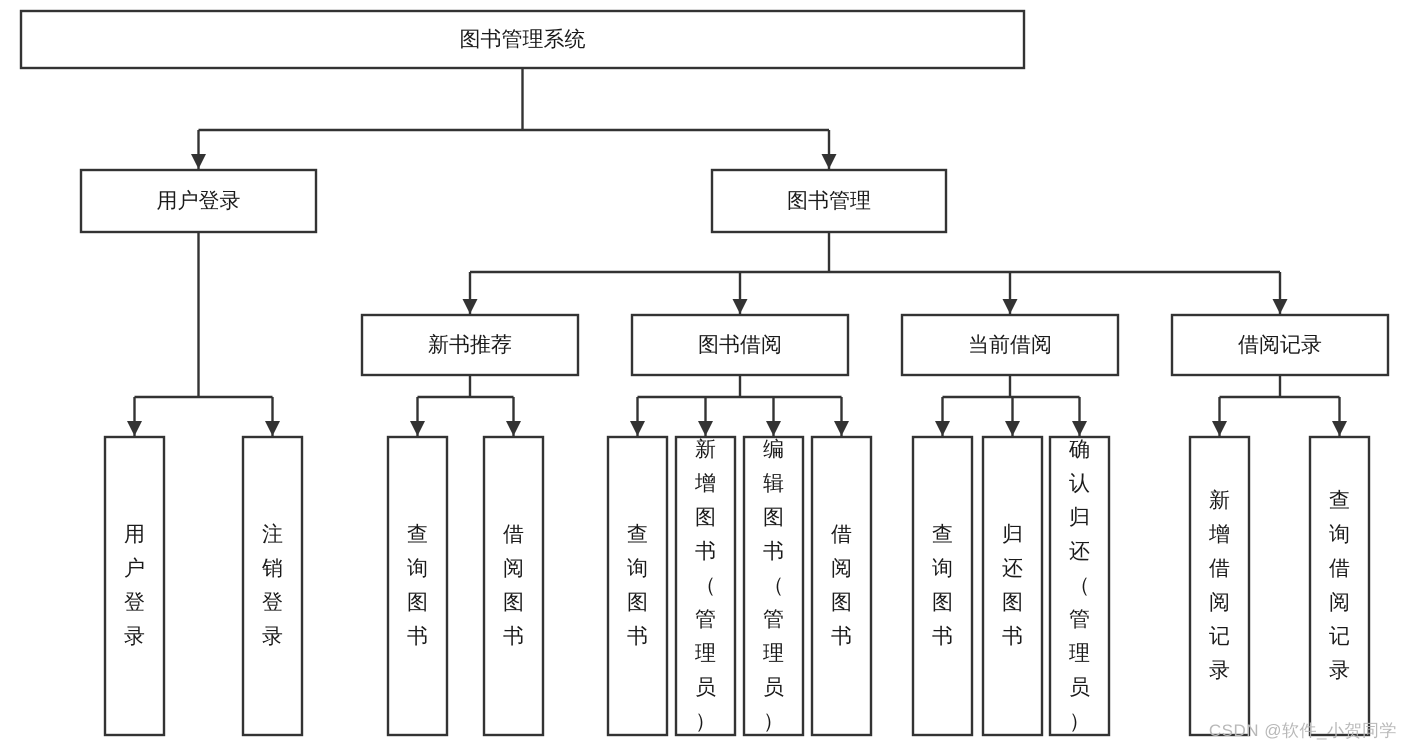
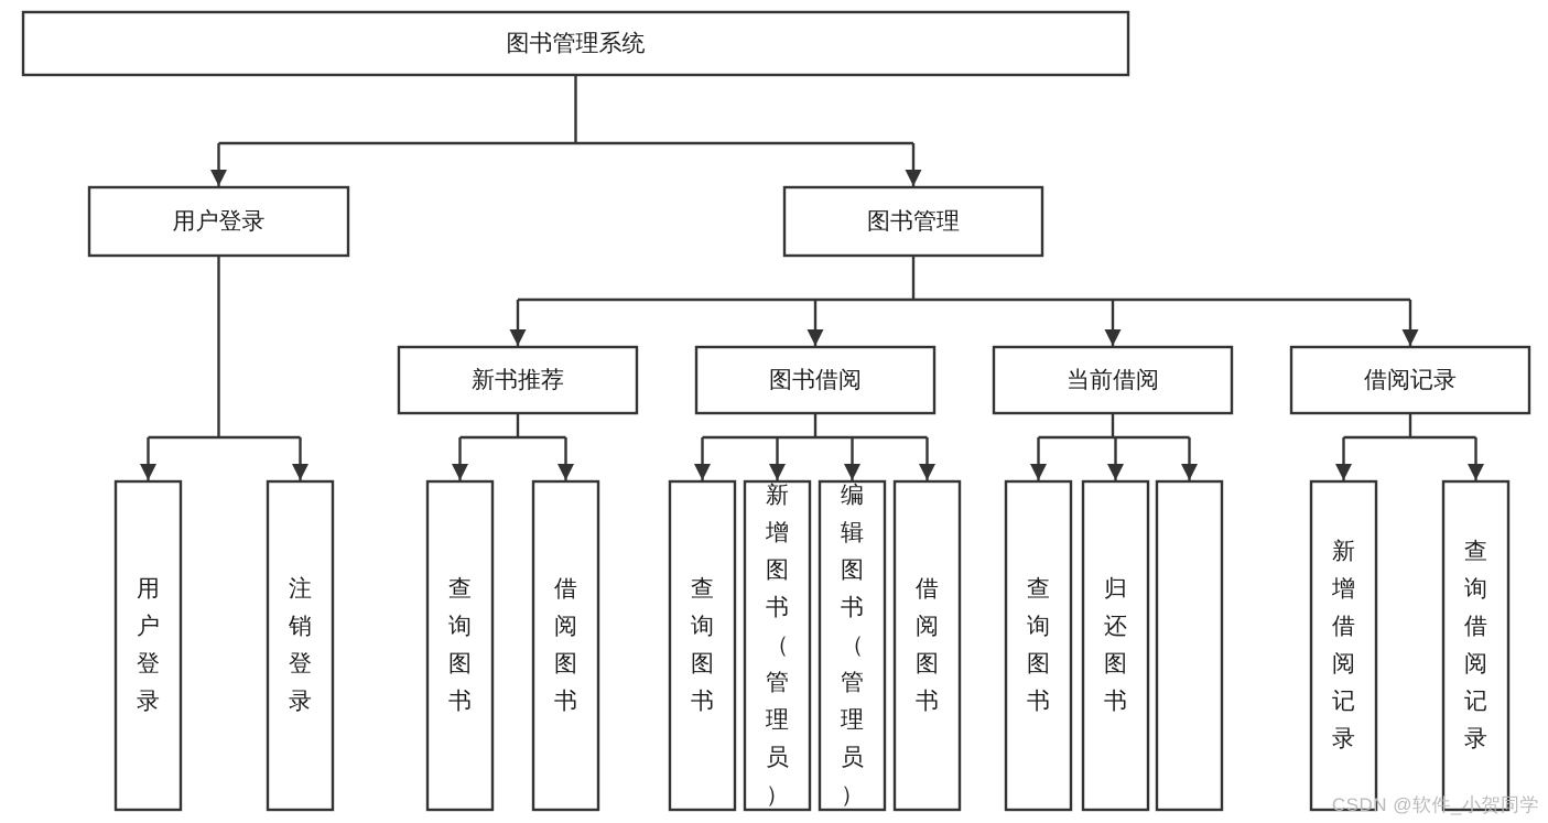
  图书管理系统
  用户登录
  图书管理
  新书推荐
  图书借阅
  当前借阅
  借阅记录
  用户登录
  注销登录
  查询图书
  借阅图书
  查询图书
  新增图书（管理员）
  编辑图书（管理员）
  借阅图书
  查询图书
  归还图书
- 确认归还（管理员）
  新增借阅记录
  查询借阅记录
  CSDN @软件_小贺同学
